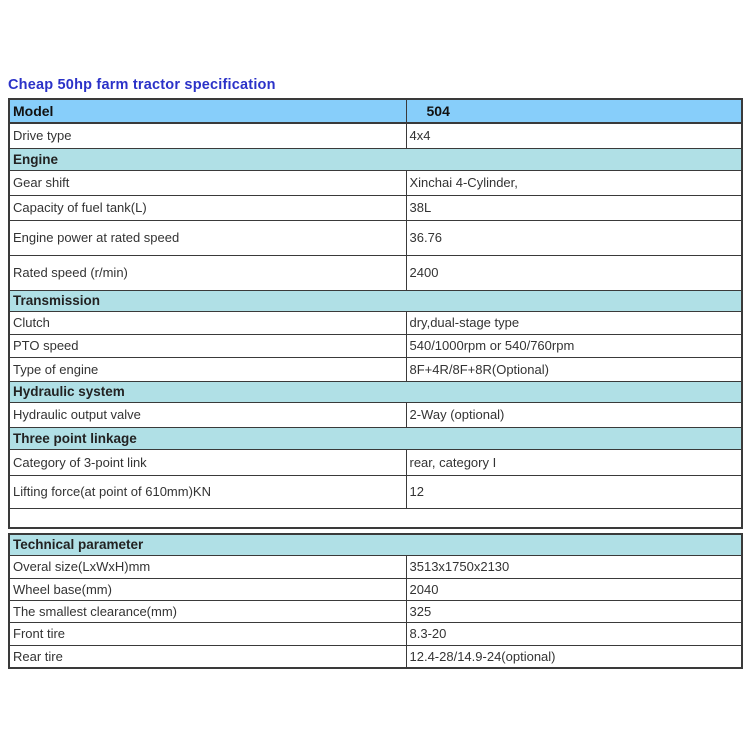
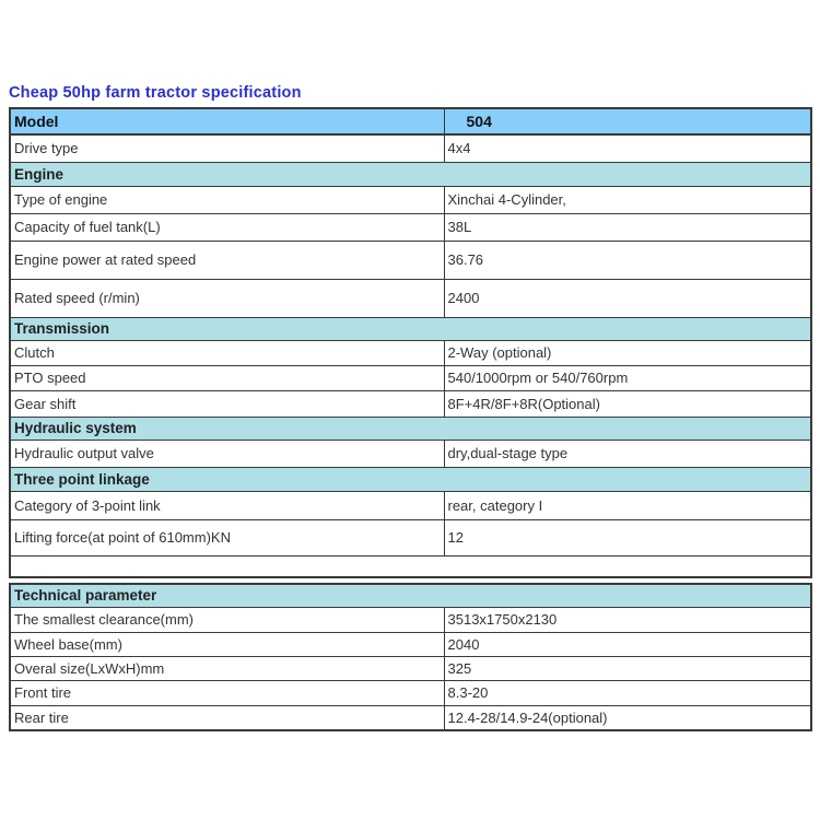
  Cheap 50hp farm tractor specification
  Model	504
  Drive type	4x4
  Engine
- Gear shift	Xinchai 4-Cylinder,
+ Type of engine	Xinchai 4-Cylinder,
  Capacity of fuel tank(L)	38L
  Engine power at rated speed	36.76
  Rated speed (r/min)	2400
  Transmission
- Clutch	dry,dual-stage type
+ Clutch	2-Way (optional)
  PTO speed	540/1000rpm or 540/760rpm
- Type of engine	8F+4R/8F+8R(Optional)
+ Gear shift	8F+4R/8F+8R(Optional)
  Hydraulic system
- Hydraulic output valve	2-Way (optional)
+ Hydraulic output valve	dry,dual-stage type
  Three point linkage
  Category of 3-point link	rear, category I
  Lifting force(at point of 610mm)KN	12
  Technical parameter
- Overal size(LxWxH)mm	3513x1750x2130
+ The smallest clearance(mm)	3513x1750x2130
  Wheel base(mm)	2040
- The smallest clearance(mm)	325
+ Overal size(LxWxH)mm	325
  Front tire	8.3-20
  Rear tire	12.4-28/14.9-24(optional)
